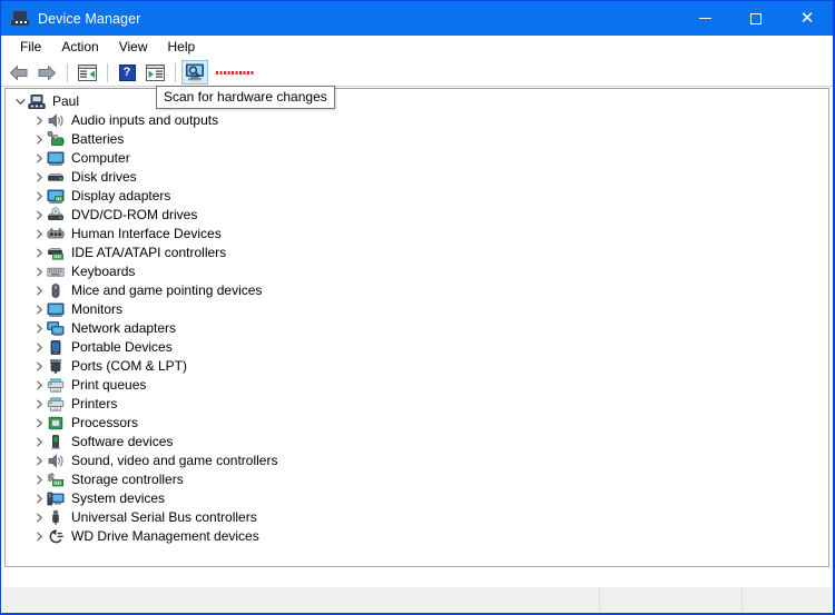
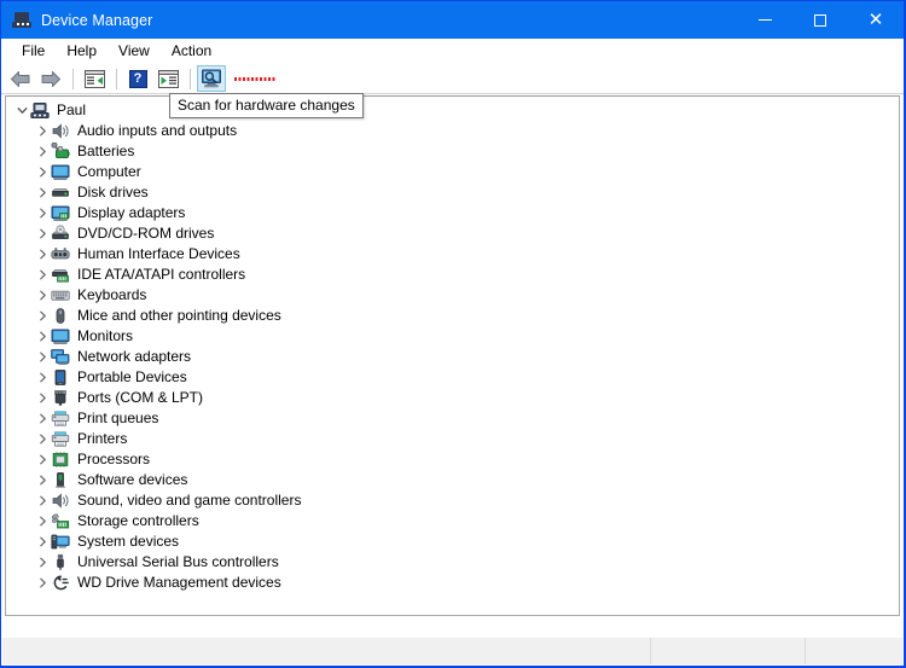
  Device Manager
  ✕
  File
- Action
+ Help
  View
- Help
+ Action
  ?
  Scan for hardware changes
  Paul
  Audio inputs and outputs
  Batteries
  Computer
  Disk drives
  Display adapters
  DVD/CD-ROM drives
  Human Interface Devices
  IDE ATA/ATAPI controllers
  Keyboards
- Mice and game pointing devices
+ Mice and other pointing devices
  Monitors
  Network adapters
  Portable Devices
  Ports (COM & LPT)
  Print queues
  Printers
  Processors
  Software devices
  Sound, video and game controllers
  Storage controllers
  System devices
  Universal Serial Bus controllers
  WD Drive Management devices
